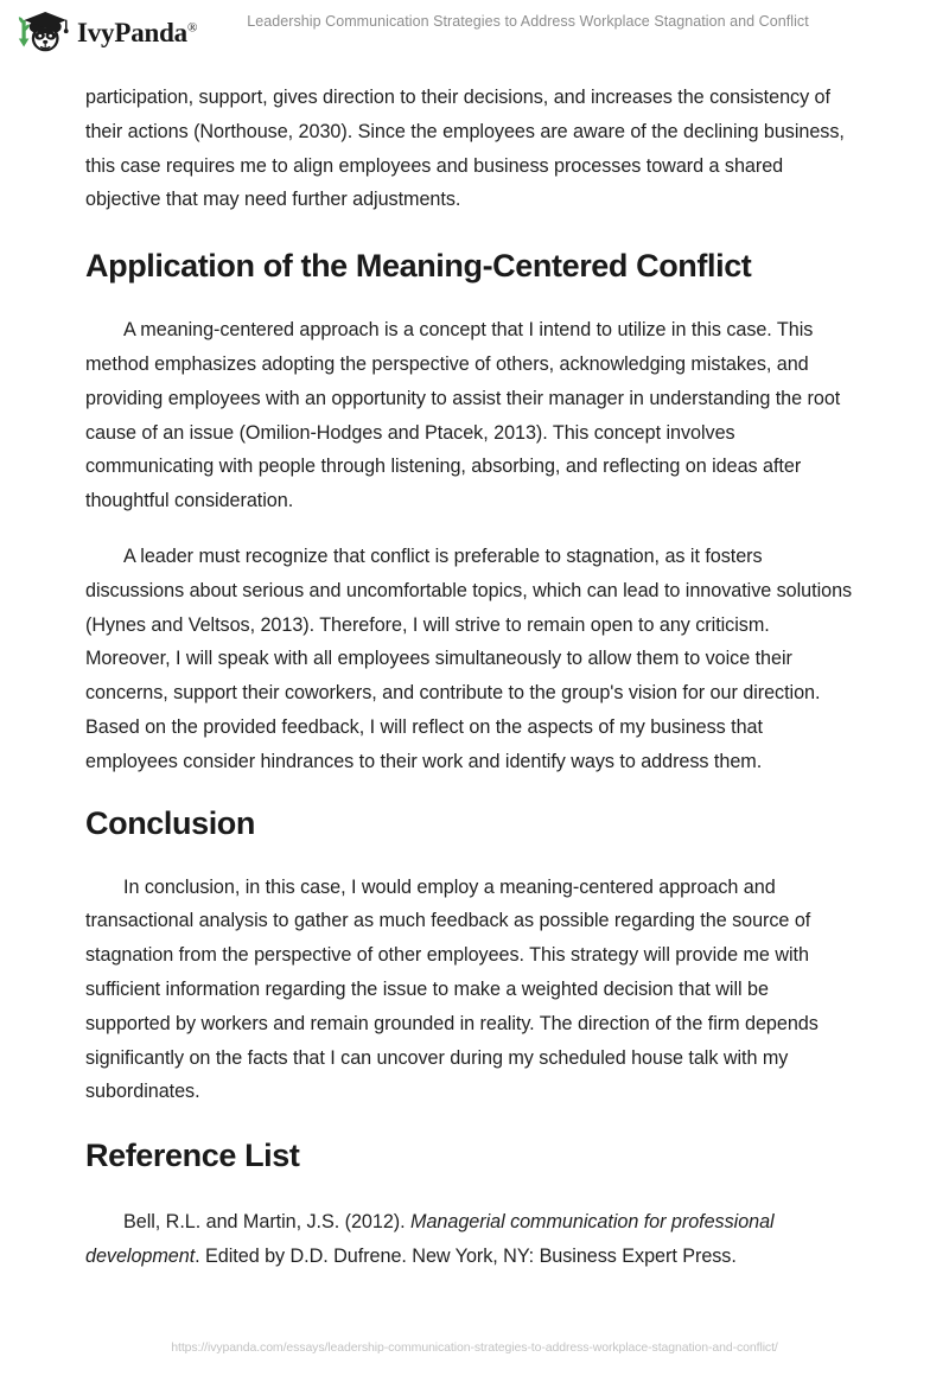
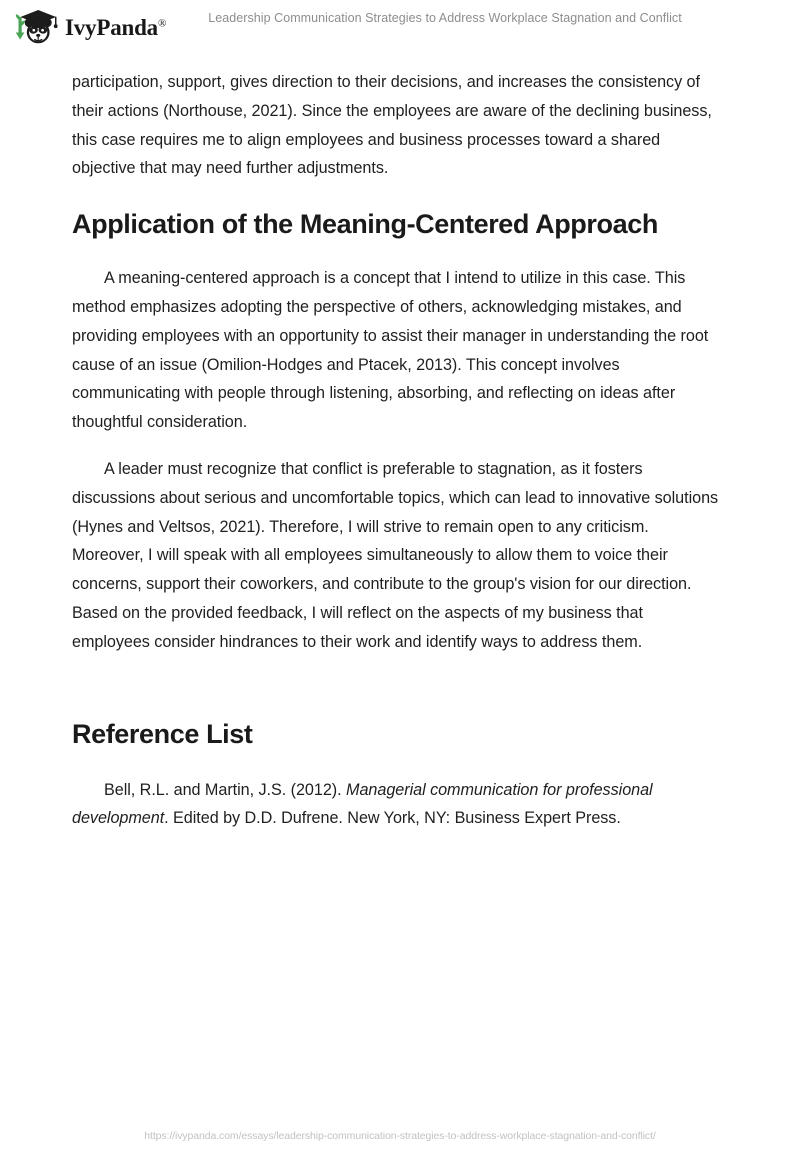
  IvyPanda®
  Leadership Communication Strategies to Address Workplace Stagnation and Conflict
- participation, support, gives direction to their decisions, and increases the consistency of their actions (Northouse, 2030). Since the employees are aware of the declining business, this case requires me to align employees and business processes toward a shared objective that may need further adjustments.
+ participation, support, gives direction to their decisions, and increases the consistency of their actions (Northouse, 2021). Since the employees are aware of the declining business, this case requires me to align employees and business processes toward a shared objective that may need further adjustments.
- Application of the Meaning-Centered Conflict
+ Application of the Meaning-Centered Approach
  A meaning-centered approach is a concept that I intend to utilize in this case. This method emphasizes adopting the perspective of others, acknowledging mistakes, and providing employees with an opportunity to assist their manager in understanding the root cause of an issue (Omilion-Hodges and Ptacek, 2013). This concept involves communicating with people through listening, absorbing, and reflecting on ideas after thoughtful consideration.
- A leader must recognize that conflict is preferable to stagnation, as it fosters discussions about serious and uncomfortable topics, which can lead to innovative solutions (Hynes and Veltsos, 2013). Therefore, I will strive to remain open to any criticism. Moreover, I will speak with all employees simultaneously to allow them to voice their concerns, support their coworkers, and contribute to the group's vision for our direction. Based on the provided feedback, I will reflect on the aspects of my business that employees consider hindrances to their work and identify ways to address them.
+ A leader must recognize that conflict is preferable to stagnation, as it fosters discussions about serious and uncomfortable topics, which can lead to innovative solutions (Hynes and Veltsos, 2021). Therefore, I will strive to remain open to any criticism. Moreover, I will speak with all employees simultaneously to allow them to voice their concerns, support their coworkers, and contribute to the group's vision for our direction. Based on the provided feedback, I will reflect on the aspects of my business that employees consider hindrances to their work and identify ways to address them.
- Conclusion
- In conclusion, in this case, I would employ a meaning-centered approach and transactional analysis to gather as much feedback as possible regarding the source of stagnation from the perspective of other employees. This strategy will provide me with sufficient information regarding the issue to make a weighted decision that will be supported by workers and remain grounded in reality. The direction of the firm depends significantly on the facts that I can uncover during my scheduled house talk with my subordinates.
  Reference List
  Bell, R.L. and Martin, J.S. (2012). Managerial communication for professional development. Edited by D.D. Dufrene. New York, NY: Business Expert Press.
  https://ivypanda.com/essays/leadership-communication-strategies-to-address-workplace-stagnation-and-conflict/
